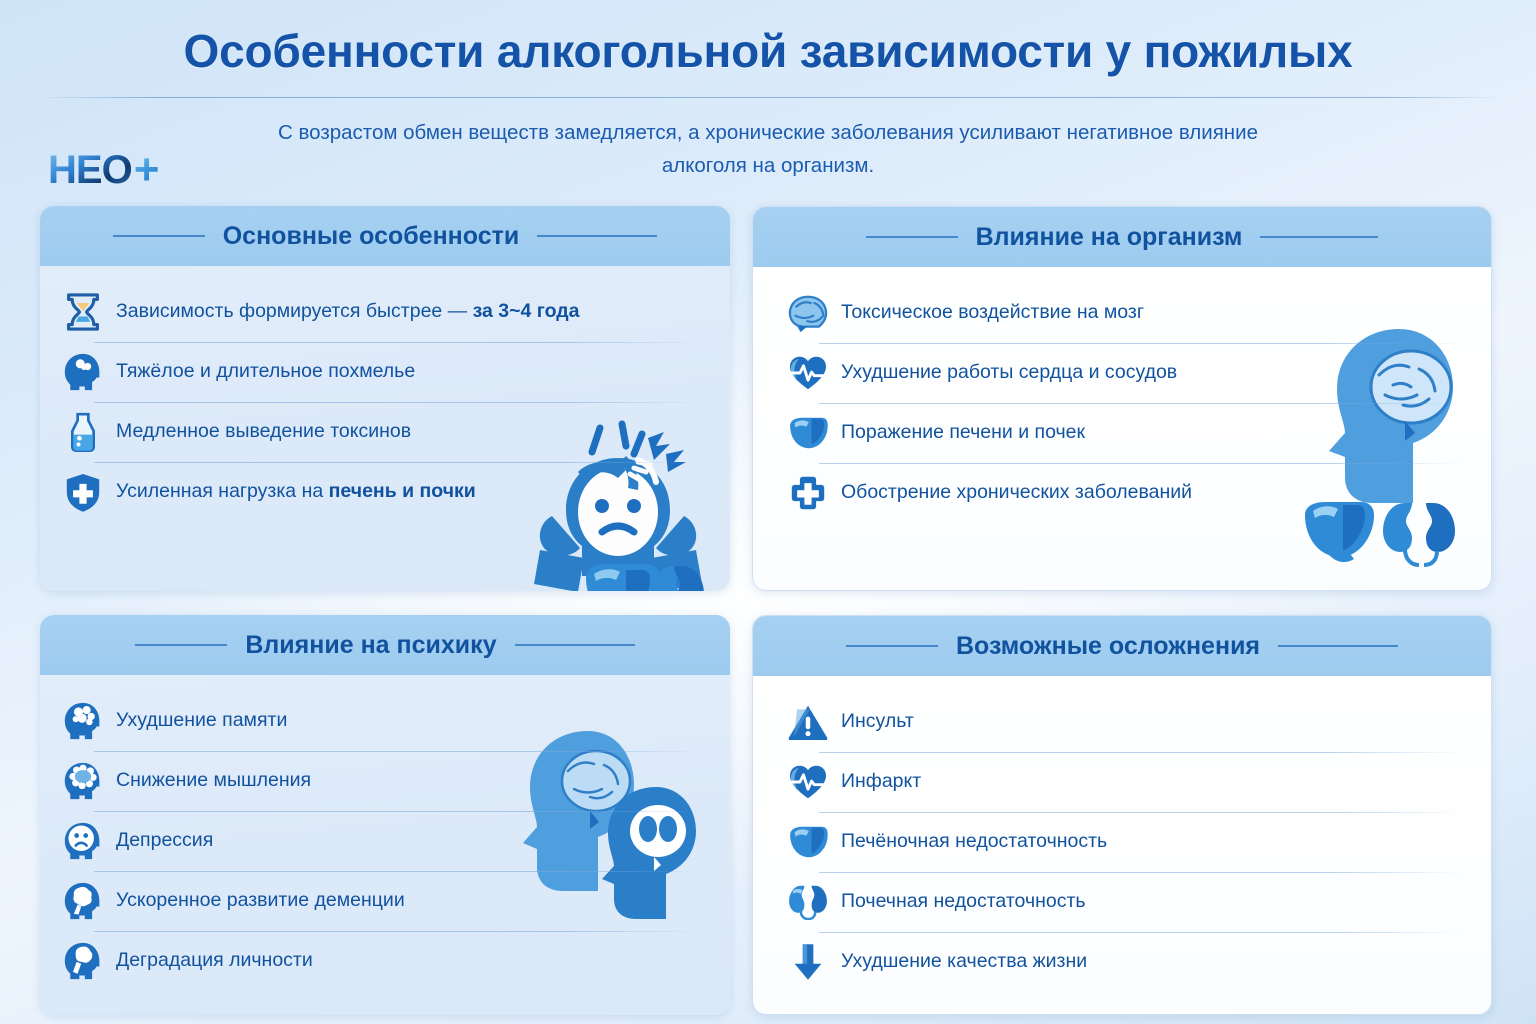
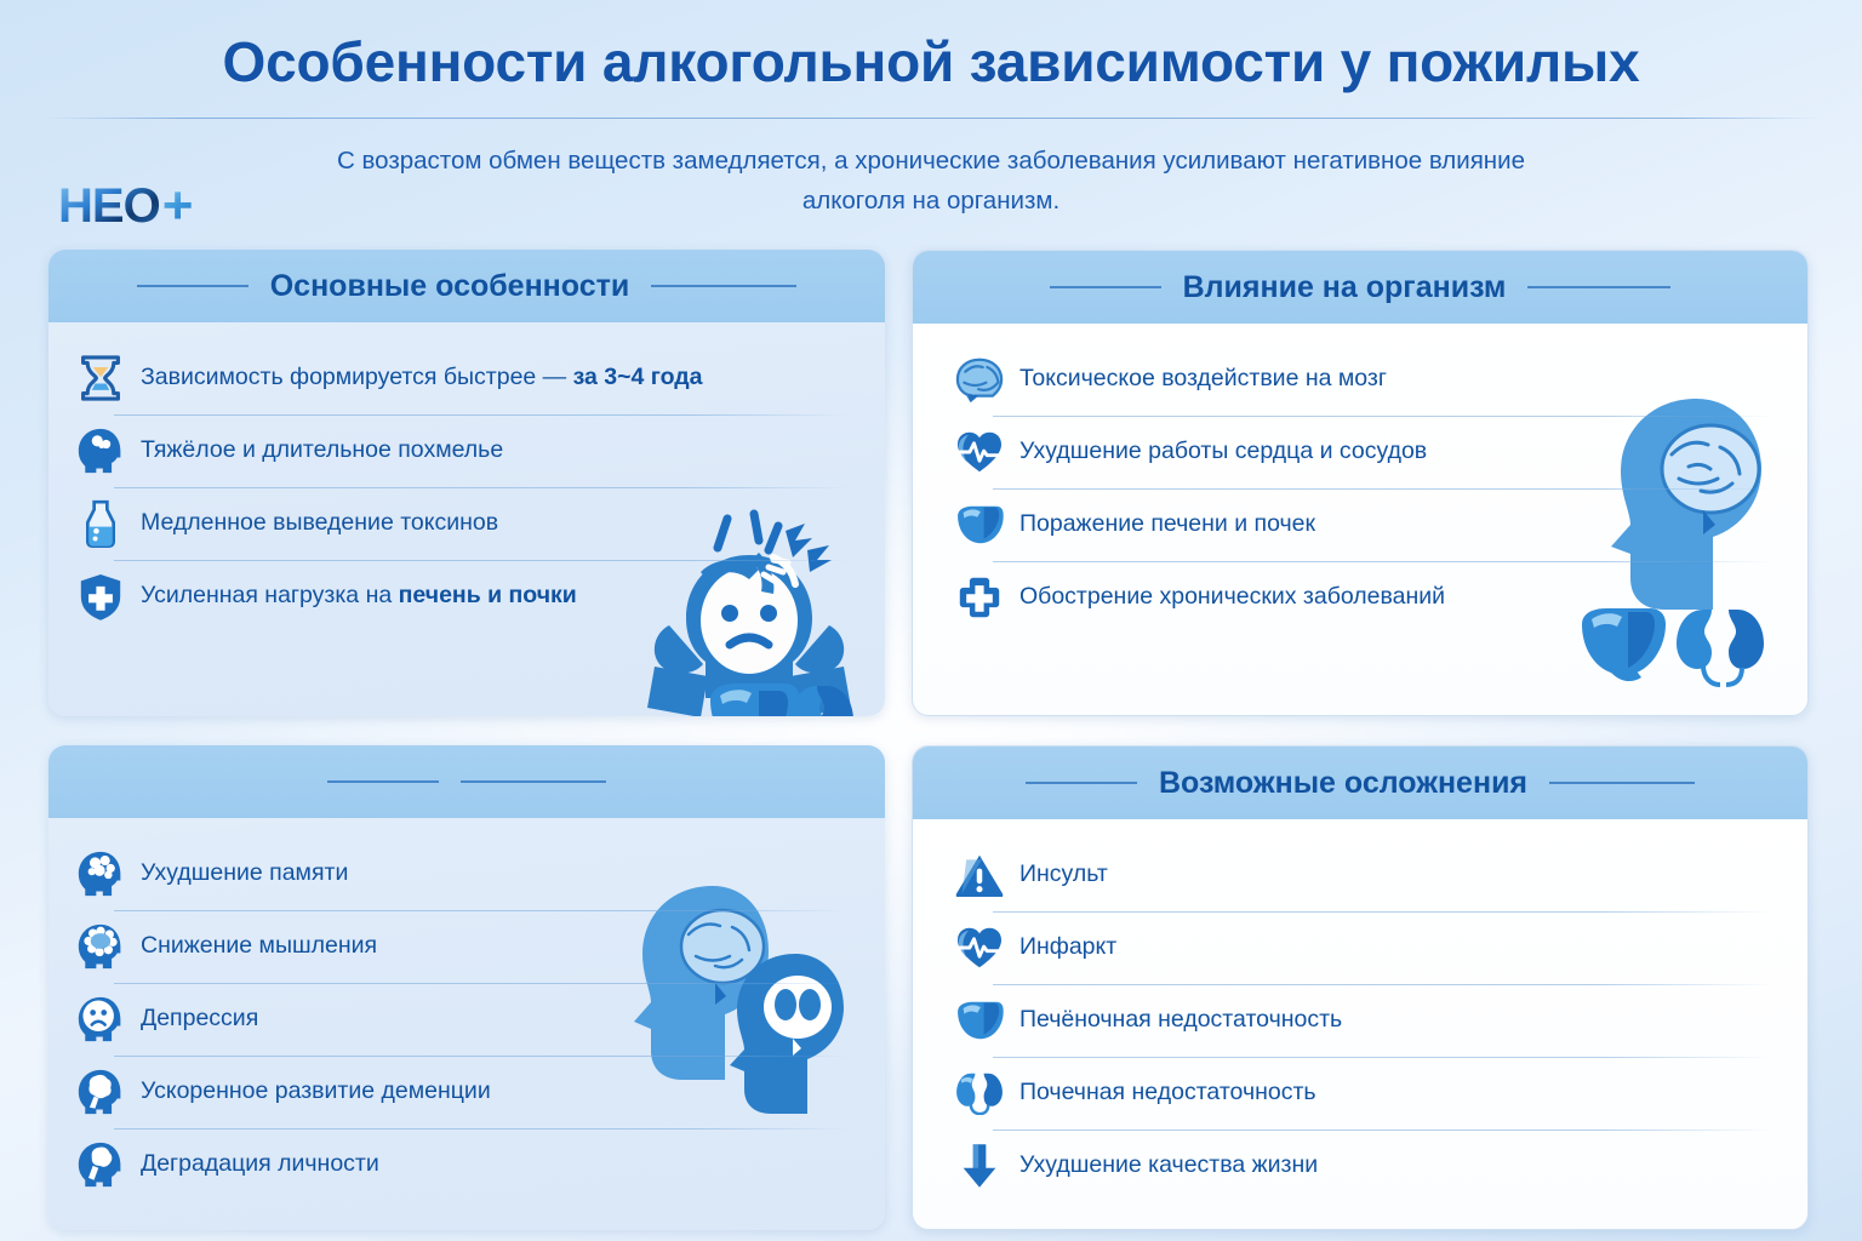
  Особенности алкогольной зависимости у пожилых
  С возрастом обмен веществ замедляется, а хронические заболевания усиливают негативное влияние алкоголя на организм.
  НЕО
  +
  Основные особенности
  Зависимость формируется быстрее — за 3~4 года
  Тяжёлое и длительное похмелье
  Медленное выведение токсинов
  Усиленная нагрузка на печень и почки
  Влияние на организм
  Токсическое воздействие на мозг
  Ухудшение работы сердца и сосудов
  Поражение печени и почек
  Обострение хронических заболеваний
- Влияние на психику
  Ухудшение памяти
  Снижение мышления
  Депрессия
  Ускоренное развитие деменции
  Деградация личности
  Возможные осложнения
  Инсульт
  Инфаркт
  Печёночная недостаточность
  Почечная недостаточность
  Ухудшение качества жизни
